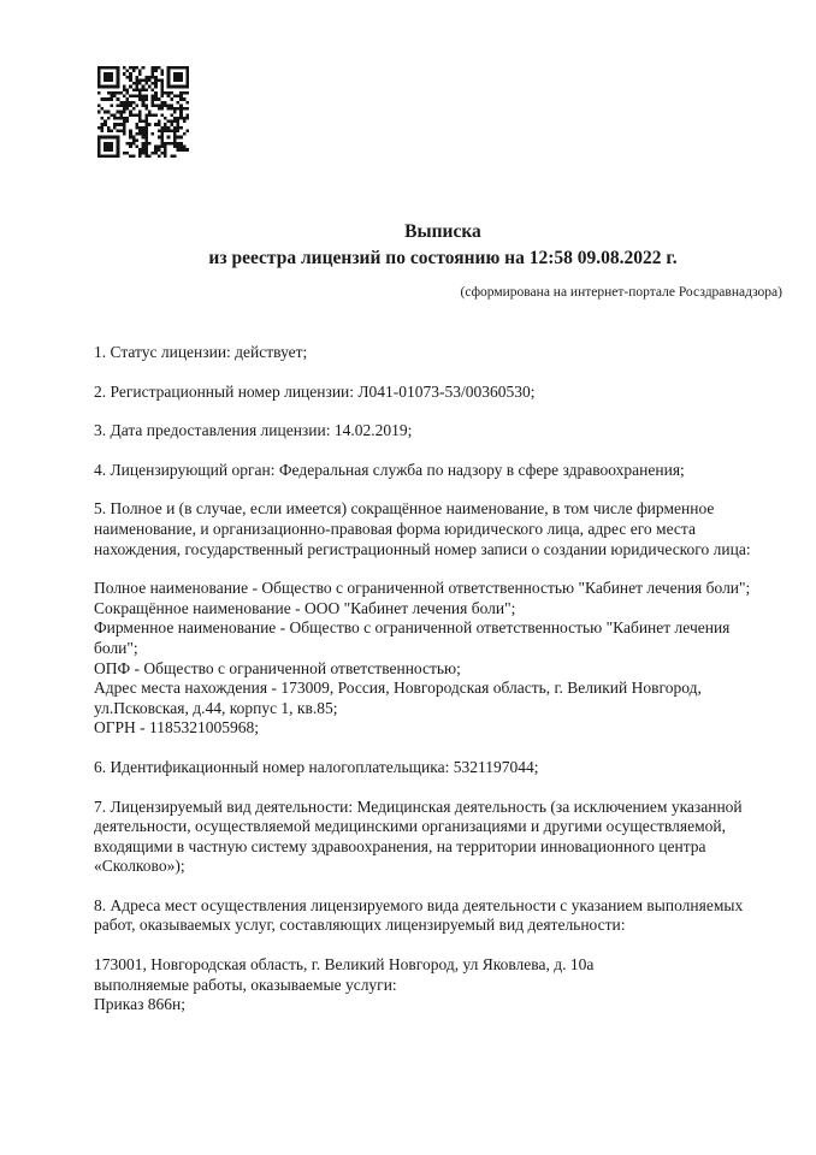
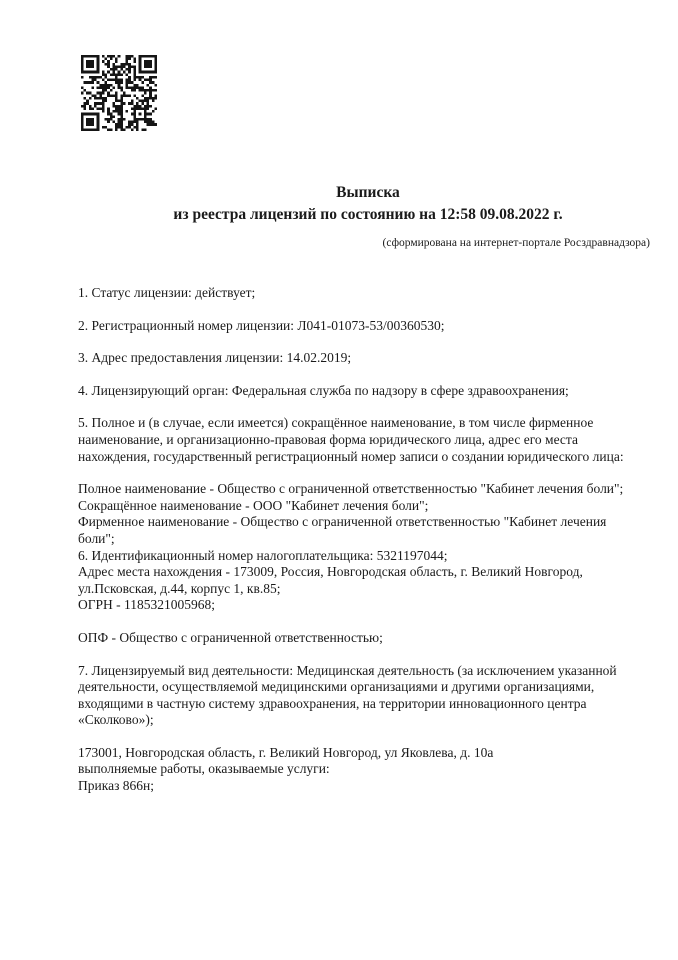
  Выписка
  из реестра лицензий по состоянию на 12:58 09.08.2022 г.
  (сформирована на интернет-портале Росздравнадзора)
  1. Статус лицензии: действует;
  2. Регистрационный номер лицензии: Л041-01073-53/00360530;
- 3. Дата предоставления лицензии: 14.02.2019;
+ 3. Адрес предоставления лицензии: 14.02.2019;
  4. Лицензирующий орган: Федеральная служба по надзору в сфере здравоохранения;
  5. Полное и (в случае, если имеется) сокращённое наименование, в том числе фирменное
  наименование, и организационно-правовая форма юридического лица, адрес его места
  нахождения, государственный регистрационный номер записи о создании юридического лица:
  Полное наименование - Общество с ограниченной ответственностью "Кабинет лечения боли";
  Сокращённое наименование - ООО "Кабинет лечения боли";
  Фирменное наименование - Общество с ограниченной ответственностью "Кабинет лечения
  боли";
- ОПФ - Общество с ограниченной ответственностью;
+ 6. Идентификационный номер налогоплательщика: 5321197044;
  Адрес места нахождения - 173009, Россия, Новгородская область, г. Великий Новгород,
  ул.Псковская, д.44, корпус 1, кв.85;
  ОГРН - 1185321005968;
- 6. Идентификационный номер налогоплательщика: 5321197044;
+ ОПФ - Общество с ограниченной ответственностью;
  7. Лицензируемый вид деятельности: Медицинская деятельность (за исключением указанной
- деятельности, осуществляемой медицинскими организациями и другими осуществляемой,
+ деятельности, осуществляемой медицинскими организациями и другими организациями,
  входящими в частную систему здравоохранения, на территории инновационного центра
  «Сколково»);
- 8. Адреса мест осуществления лицензируемого вида деятельности с указанием выполняемых
- работ, оказываемых услуг, составляющих лицензируемый вид деятельности:
  173001, Новгородская область, г. Великий Новгород, ул Яковлева, д. 10а
  выполняемые работы, оказываемые услуги:
  Приказ 866н;
